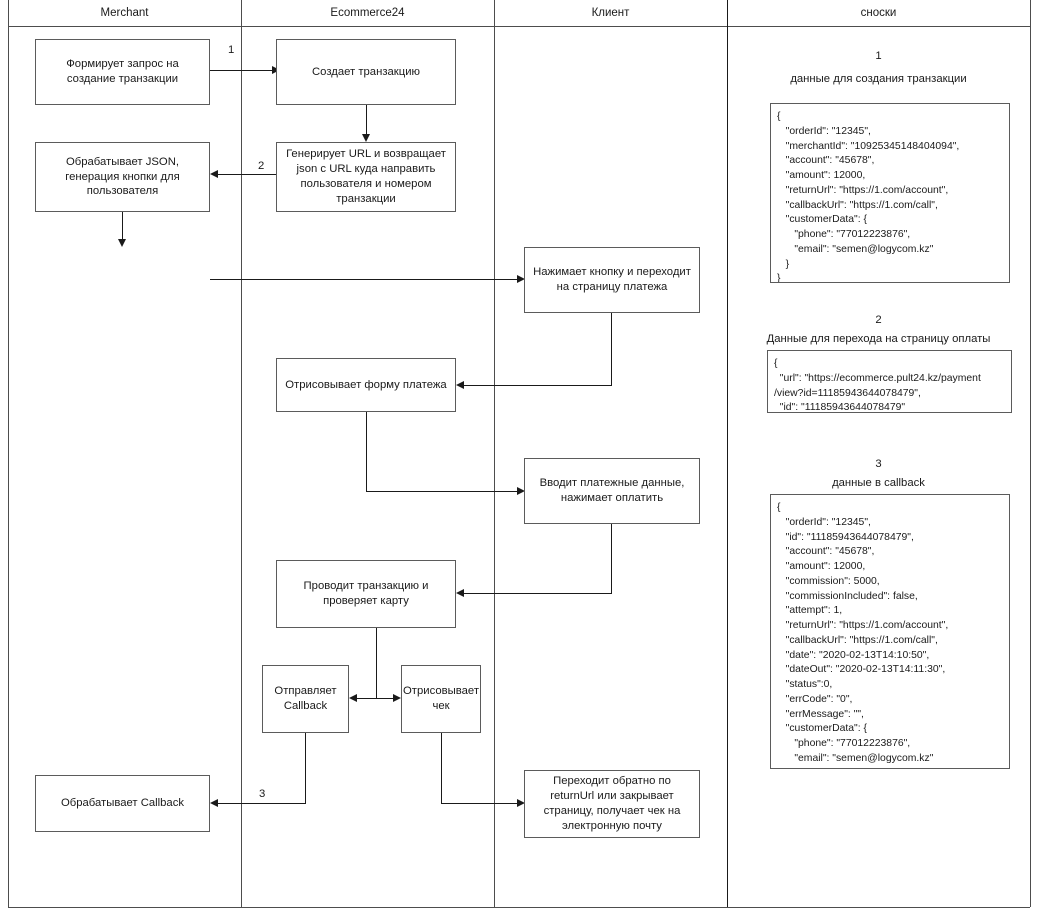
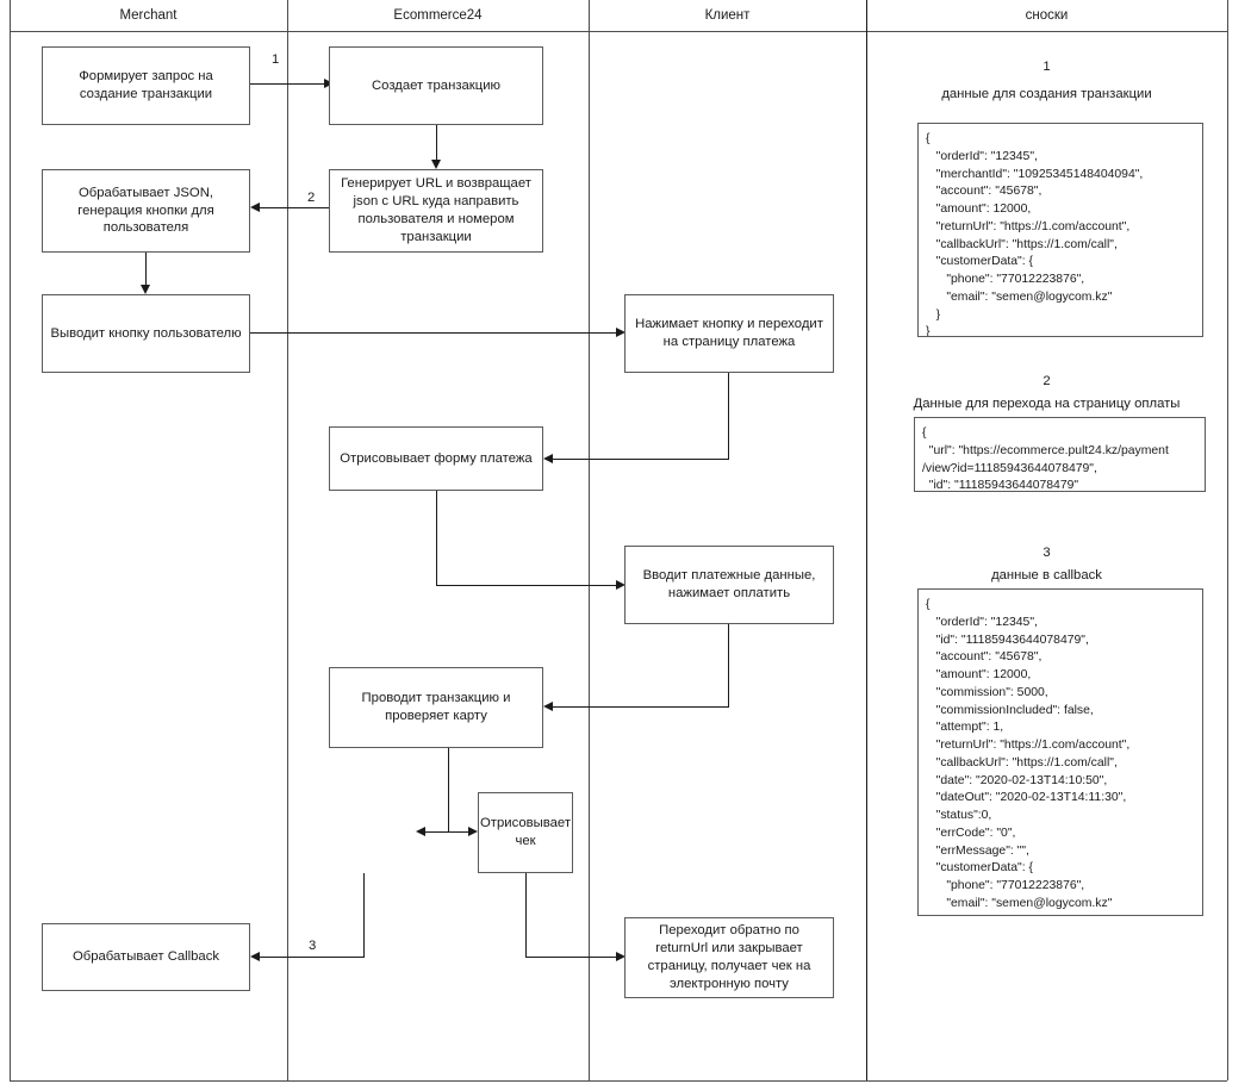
  Merchant
  Ecommerce24
  Клиент
  сноски
  1
  2
  3
  Формирует запрос на создание транзакции
  Создает транзакцию
  Генерирует URL и возвращает json с URL куда направить пользователя и номером транзакции
  Обрабатывает JSON, генерация кнопки для пользователя
+ Выводит кнопку пользователю
  Нажимает кнопку и переходит на страницу платежа
  Отрисовывает форму платежа
  Вводит платежные данные, нажимает оплатить
  Проводит транзакцию и проверяет карту
- Отправляет Callback
  Отрисовывает чек
  Обрабатывает Callback
  Переходит обратно по returnUrl или закрывает страницу, получает чек на электронную почту
  1
  данные для создания транзакции
  {
  "orderId": "12345",
  "merchantId": "10925345148404094",
  "account": "45678",
  "amount": 12000,
  "returnUrl": "https://1.com/account",
  "callbackUrl": "https://1.com/call",
  "customerData": {
  "phone": "77012223876",
  "email": "semen@logycom.kz"
  }
  }
  2
  Данные для перехода на страницу оплаты
  {
  "url": "https://ecommerce.pult24.kz/payment
  /view?id=11185943644078479",
  "id": "11185943644078479"
  3
  данные в callback
  {
  "orderId": "12345",
  "id": "11185943644078479",
  "account": "45678",
  "amount": 12000,
  "commission": 5000,
  "commissionIncluded": false,
  "attempt": 1,
  "returnUrl": "https://1.com/account",
  "callbackUrl": "https://1.com/call",
  "date": "2020-02-13T14:10:50",
  "dateOut": "2020-02-13T14:11:30",
  "status":0,
  "errCode": "0",
  "errMessage": "",
  "customerData": {
  "phone": "77012223876",
  "email": "semen@logycom.kz"
